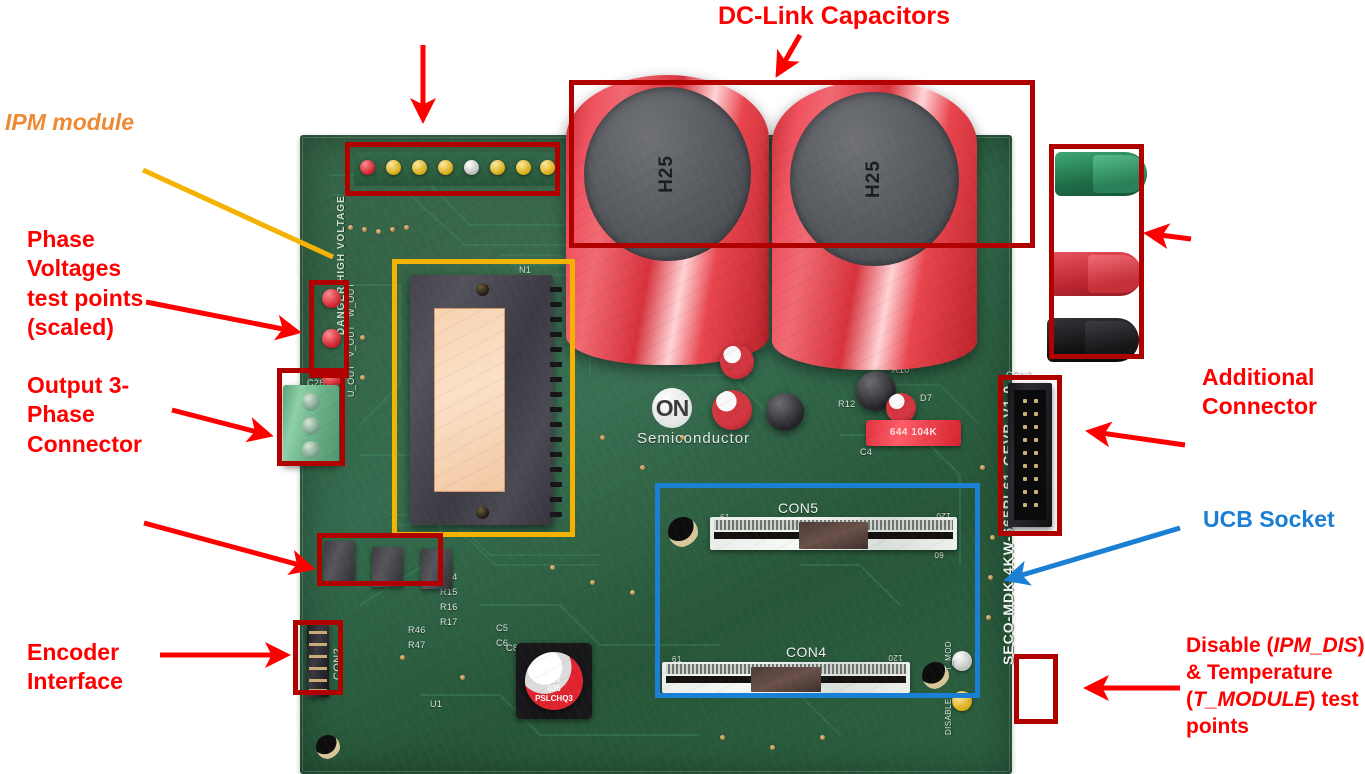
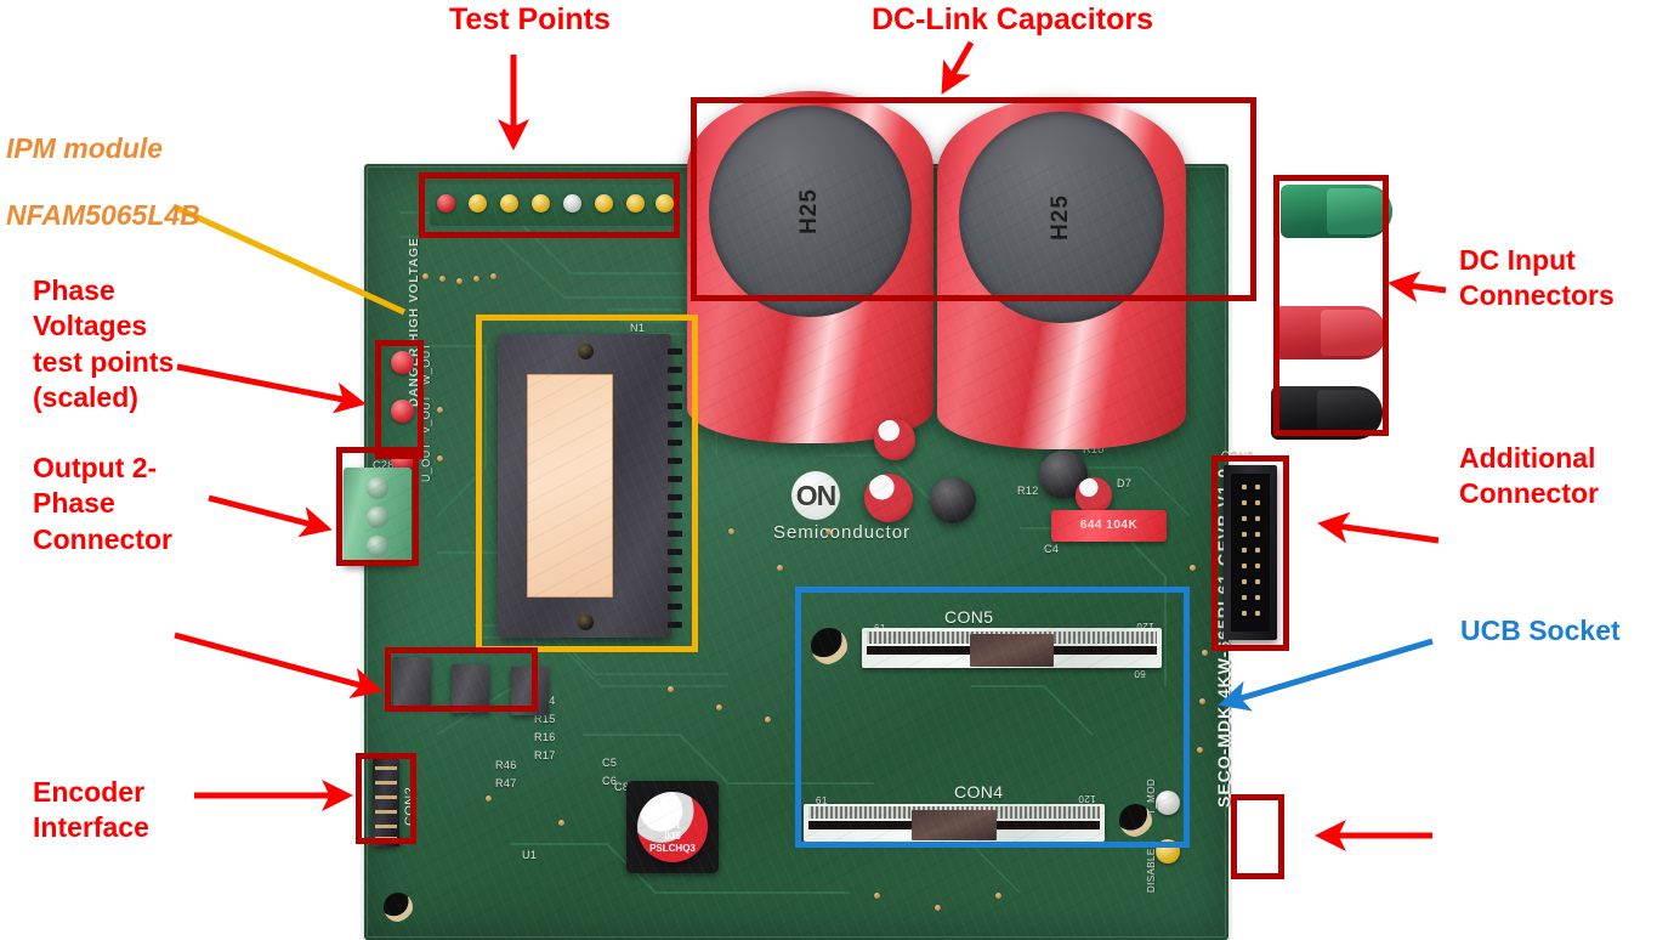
  CON3
+ Test Points
  DC-Link Capacitors
  IPM module
+ NFAM5065L4B
  Phase
  Voltages
  test points
  (scaled)
- Output 3-
+ Output 2-
  Phase
  Connector
  Encoder
  Interface
+ DC Input
+ Connectors
  Additional
  Connector
  UCB Socket
- Disable (IPM_DIS) & Temperature (T_MODULE) test points
